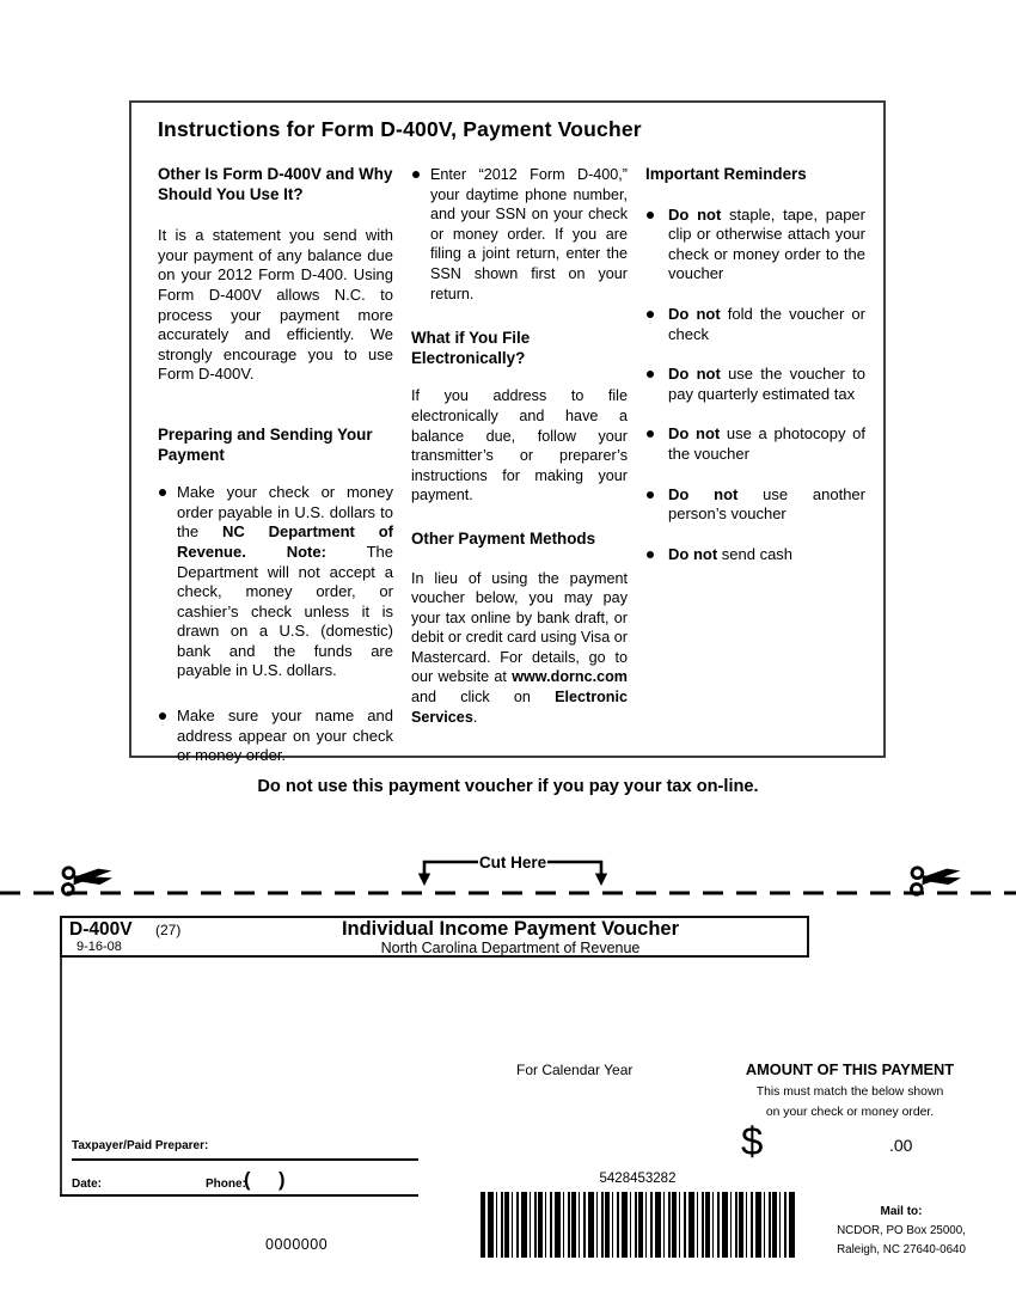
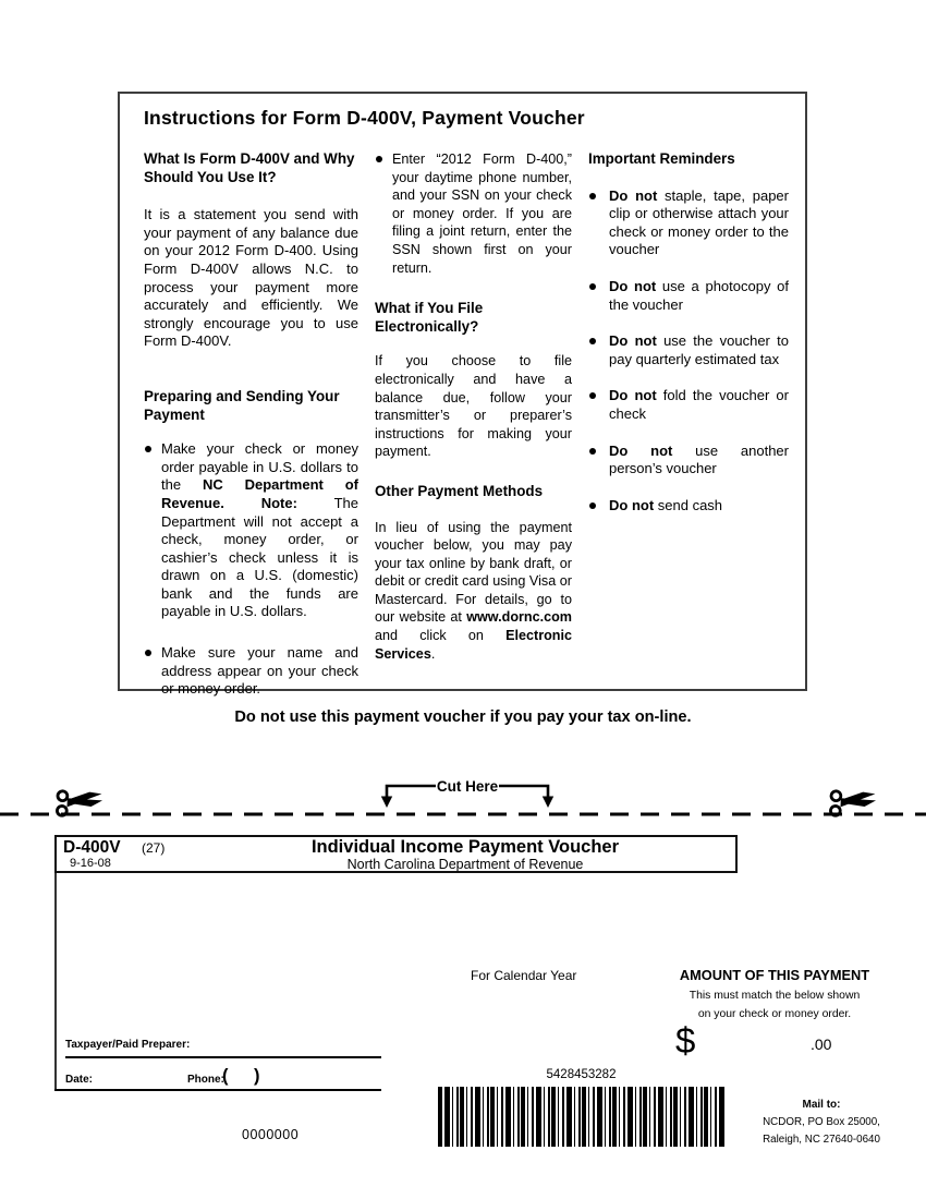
  Instructions for Form D-400V, Payment Voucher
- Other Is Form D-400V and Why Should You Use It?
+ What Is Form D-400V and Why Should You Use It?
  It is a statement you send with your payment of any balance due on your 2012 Form D-400. Using Form D-400V allows N.C. to process your payment more accurately and efficiently. We strongly encourage you to use Form D-400V.
  Preparing and Sending Your Payment
  Make your check or money order payable in U.S. dollars to the NC Department of Revenue. Note: The Department will not accept a check, money order, or cashier’s check unless it is drawn on a U.S. (domestic) bank and the funds are payable in U.S. dollars.
  Make sure your name and address appear on your check or money order.
  Enter “2012 Form D-400,” your daytime phone number, and your SSN on your check or money order. If you are filing a joint return, enter the SSN shown first on your return.
  What if You File Electronically?
- If you address to file electronically and have a balance due, follow your transmitter’s or preparer’s instructions for making your payment.
+ If you choose to file electronically and have a balance due, follow your transmitter’s or preparer’s instructions for making your payment.
  Other Payment Methods
  In lieu of using the payment voucher below, you may pay your tax online by bank draft, or debit or credit card using Visa or Mastercard. For details, go to our website at www.dornc.com and click on Electronic Services.
  Important Reminders
  Do not staple, tape, paper clip or otherwise attach your check or money order to the voucher
- Do not fold the voucher or check
+ Do not use a photocopy of the voucher
  Do not use the voucher to pay quarterly estimated tax
- Do not use a photocopy of the voucher
+ Do not fold the voucher or check
  Do not use another person’s voucher
  Do not send cash
  Do not use this payment voucher if you pay your tax on-line.
  Cut Here
  D-400V
  (27)
  9-16-08
  Individual Income Payment Voucher
  North Carolina Department of Revenue
  For Calendar Year
  AMOUNT OF THIS PAYMENT
  This must match the below shown
  on your check or money order.
  $
  .00
  Taxpayer/Paid Preparer:
  Date:
  Phone:
  (
  )
  5428453282
  0000000
  Mail to:
  NCDOR, PO Box 25000,
  Raleigh, NC 27640-0640
